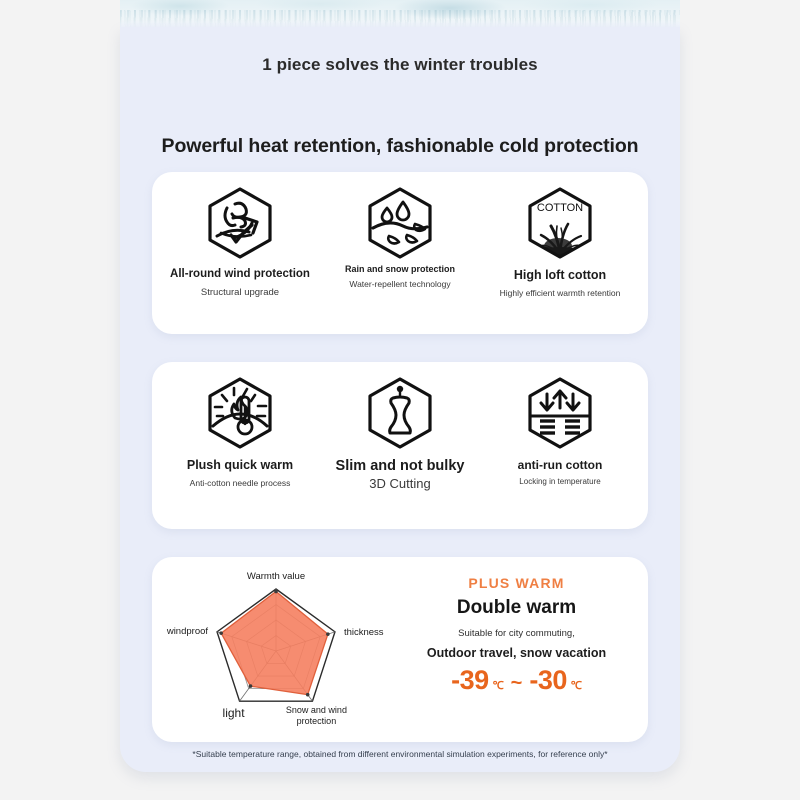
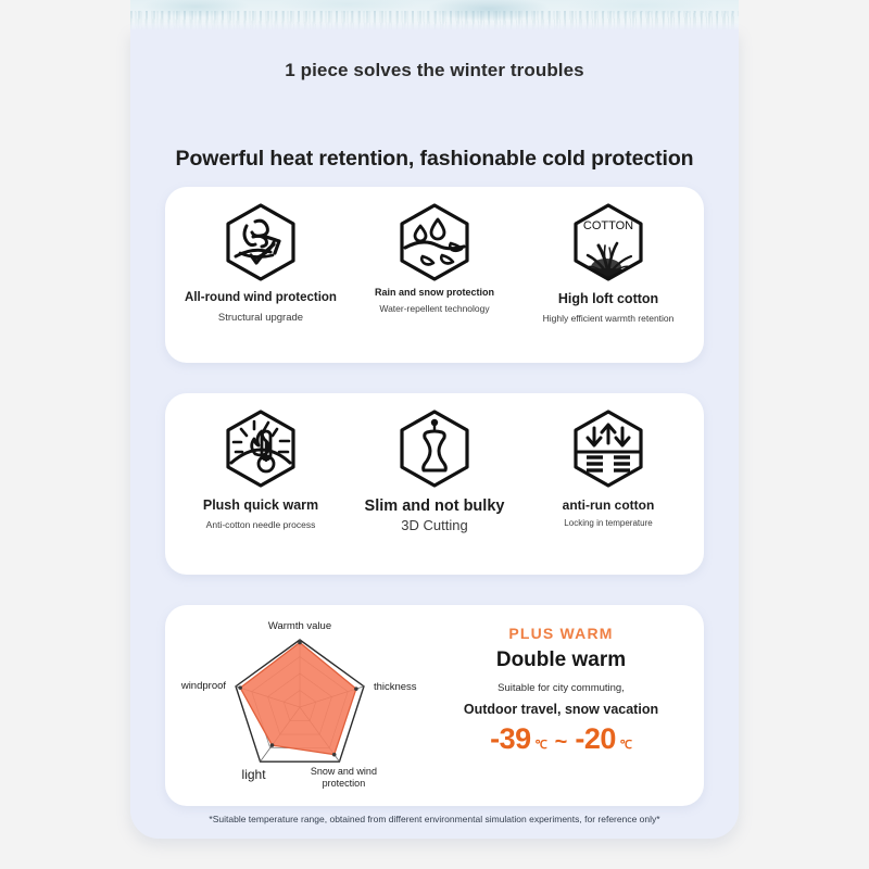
  1 piece solves the winter troubles
  Powerful heat retention, fashionable cold protection
  All-round wind protection
  Structural upgrade
  Rain and snow protection
  Water-repellent technology
  COTTON
  High loft cotton
  Highly efficient warmth retention
  Plush quick warm
  Anti-cotton needle process
  Slim and not bulky
  3D Cutting
  anti-run cotton
  Locking in temperature
  Warmth value
  thickness
  Snow and wind protection
  light
  windproof
  PLUS WARM
  Double warm
  Suitable for city commuting,
  Outdoor travel, snow vacation
  -39
  ℃
  ~
- -30
+ -20
  ℃
  *Suitable temperature range, obtained from different environmental simulation experiments, for reference only*
